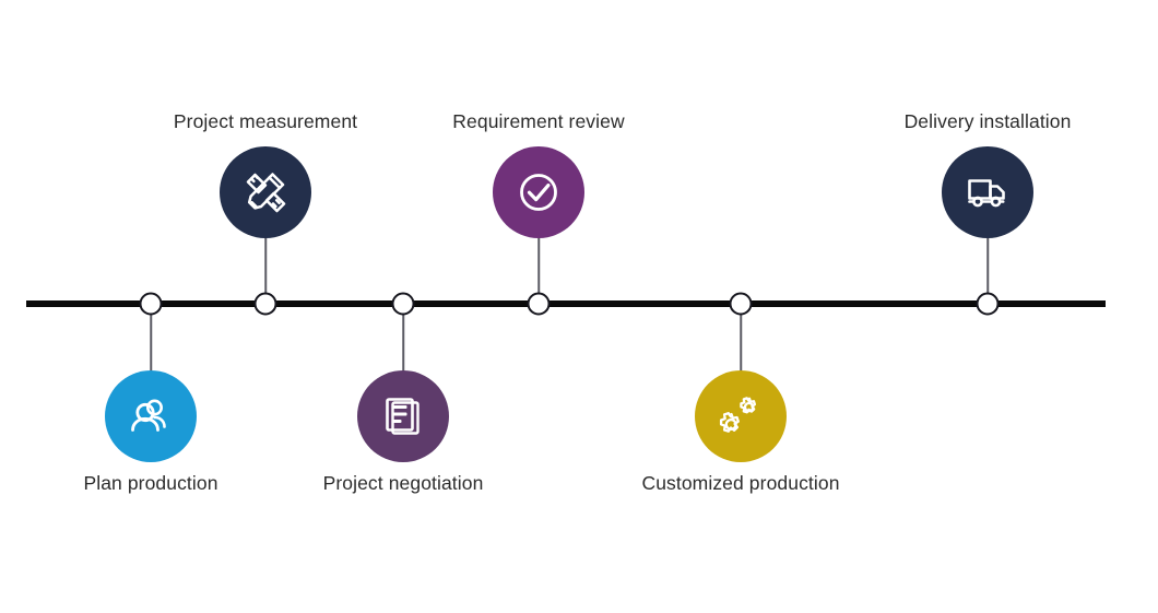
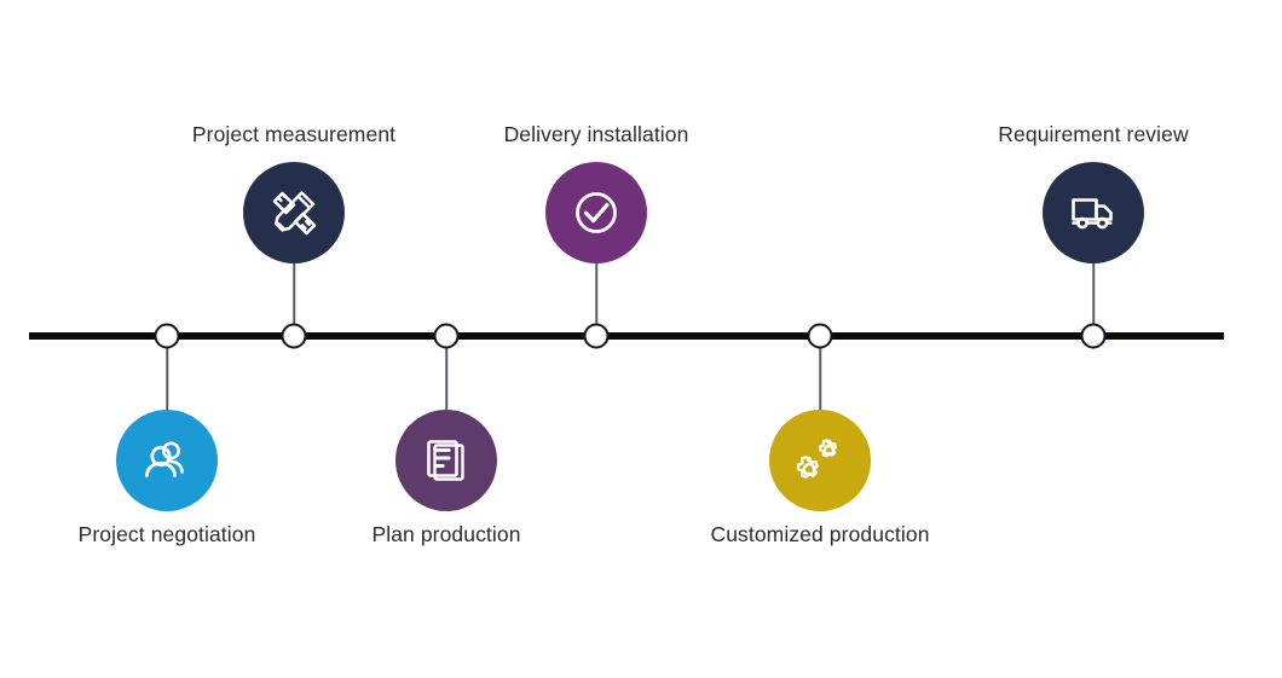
- Plan production
+ Project negotiation
  Project measurement
- Project negotiation
+ Plan production
- Requirement review
+ Delivery installation
  Customized production
- Delivery installation
+ Requirement review
